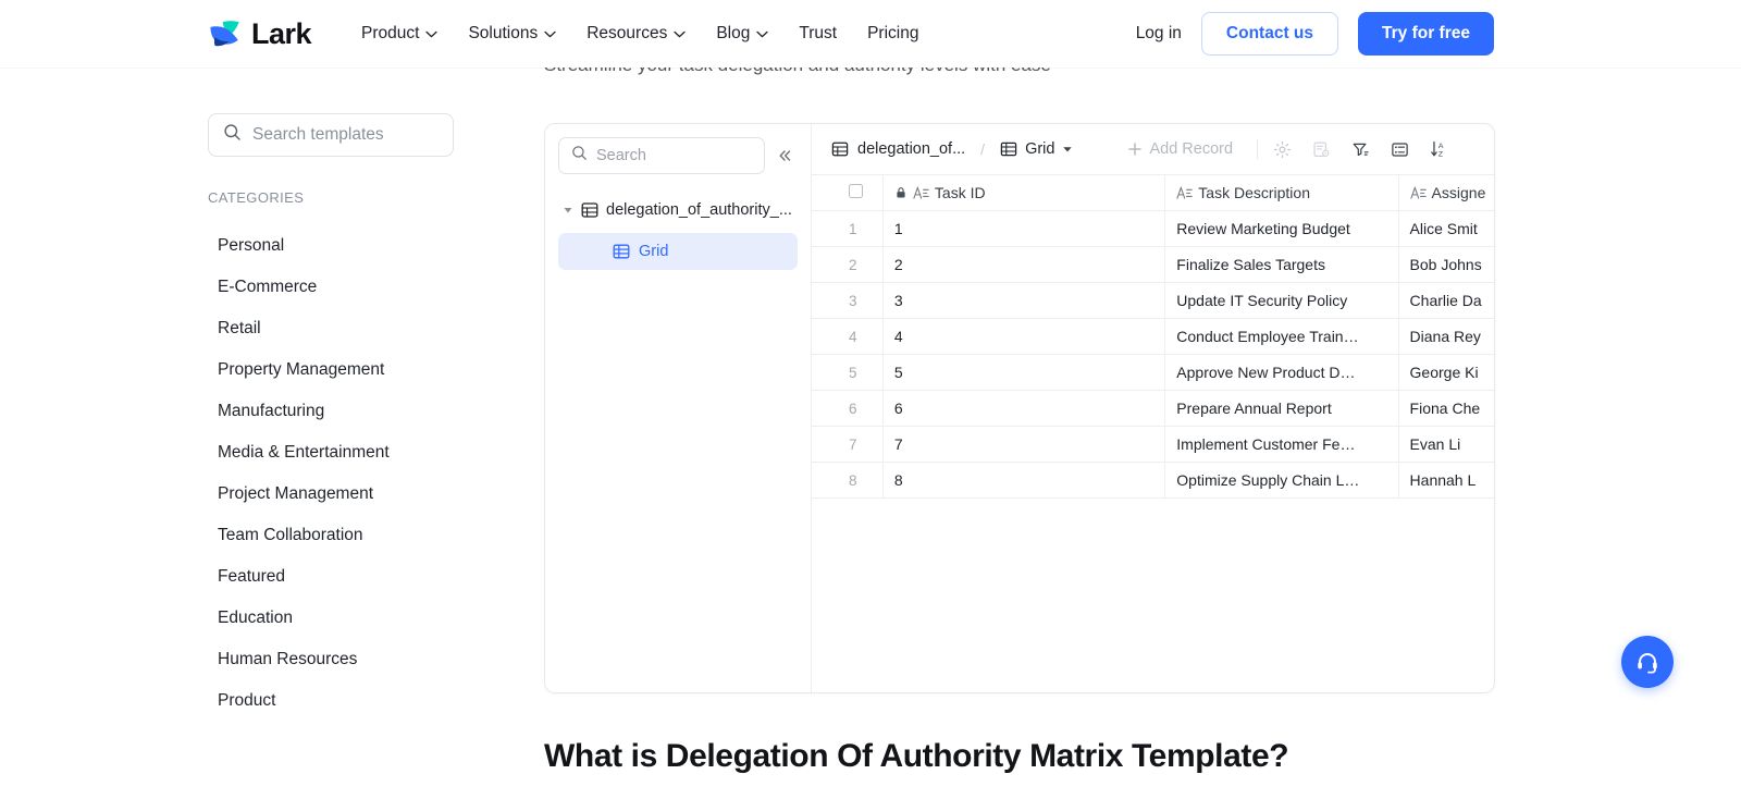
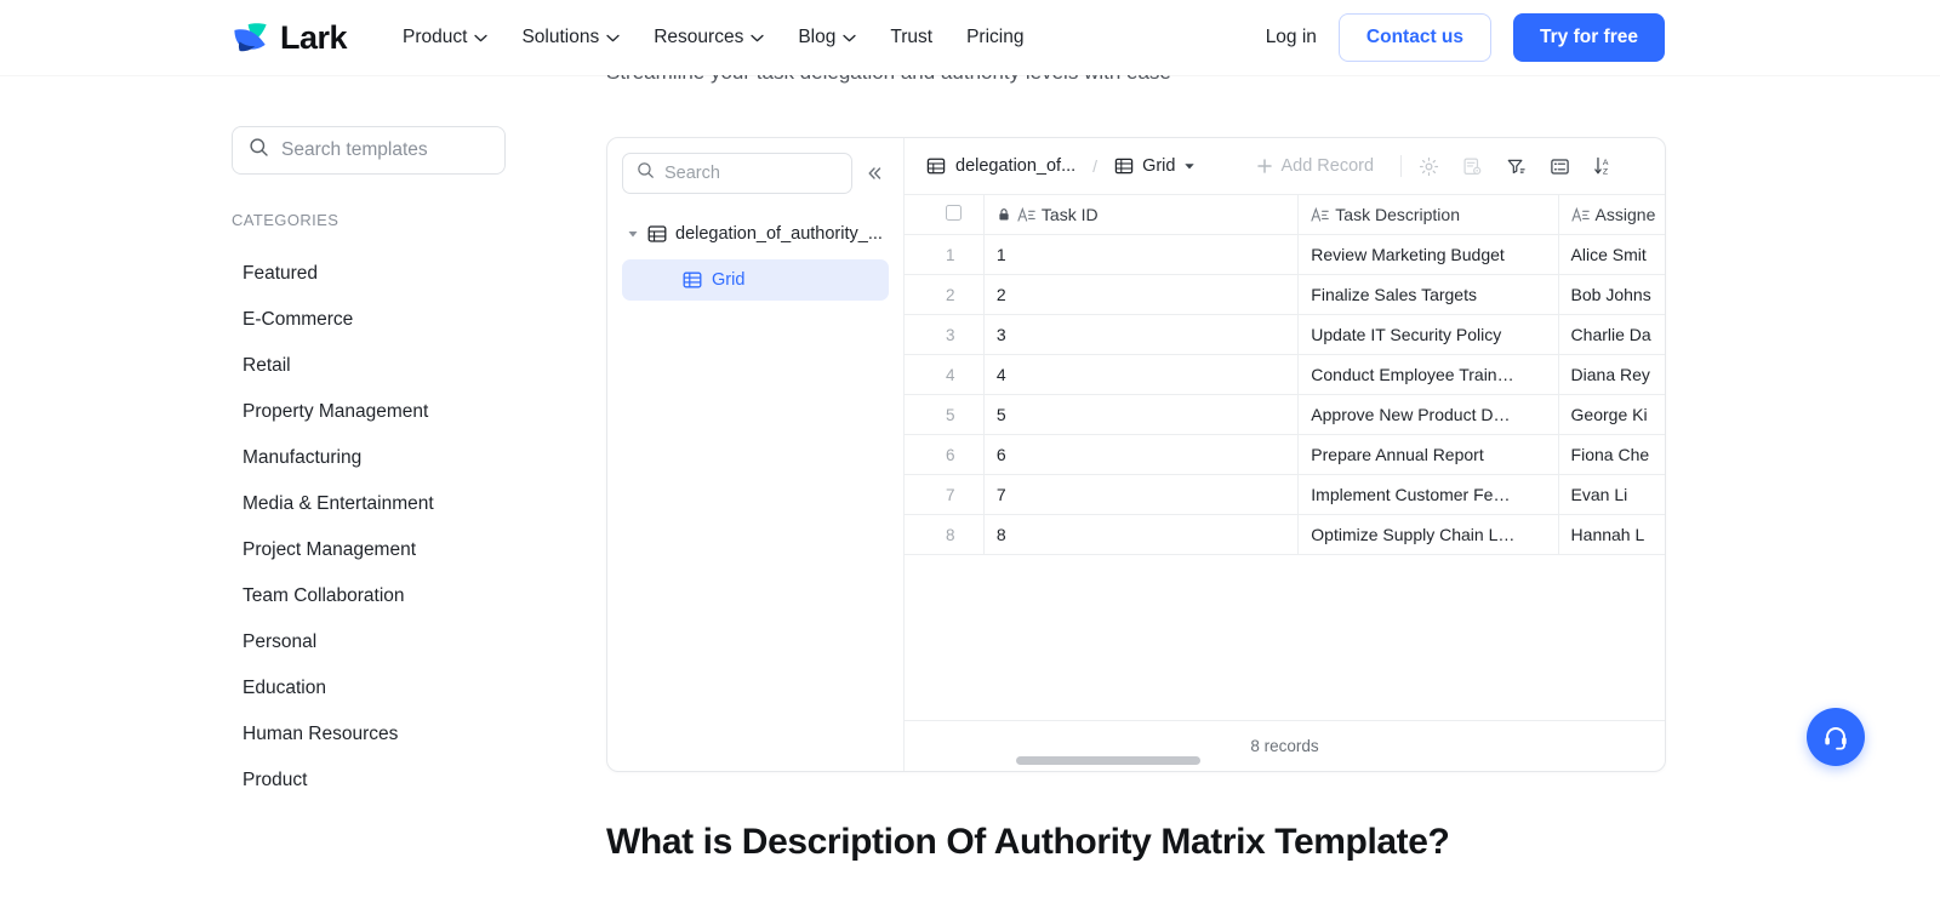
  Search templates
  CATEGORIES
- Personal
+ Featured
  E-Commerce
  Retail
  Property Management
  Manufacturing
  Media & Entertainment
  Project Management
  Team Collaboration
- Featured
+ Personal
  Education
  Human Resources
  Product
  Search
  delegation_of_authority_...
  Grid
  delegation_of...
  /
  Grid
  Add Record
  	Task ID	Task Description	Assigne
  1	1	Review Marketing Budget	Alice Smit
  2	2	Finalize Sales Targets	Bob Johns
  3	3	Update IT Security Policy	Charlie Da
  4	4	Conduct Employee Train…	Diana Rey
  5	5	Approve New Product D…	George Ki
  6	6	Prepare Annual Report	Fiona Che
  7	7	Implement Customer Fe…	Evan Li
  8	8	Optimize Supply Chain L…	Hannah L
+ 8 records
- What is Delegation Of Authority Matrix Template?
+ What is Description Of Authority Matrix Template?
  Lark
  Product
  Solutions
  Resources
  Blog
  Trust
  Pricing
  Log in
  Contact us
  Try for free
